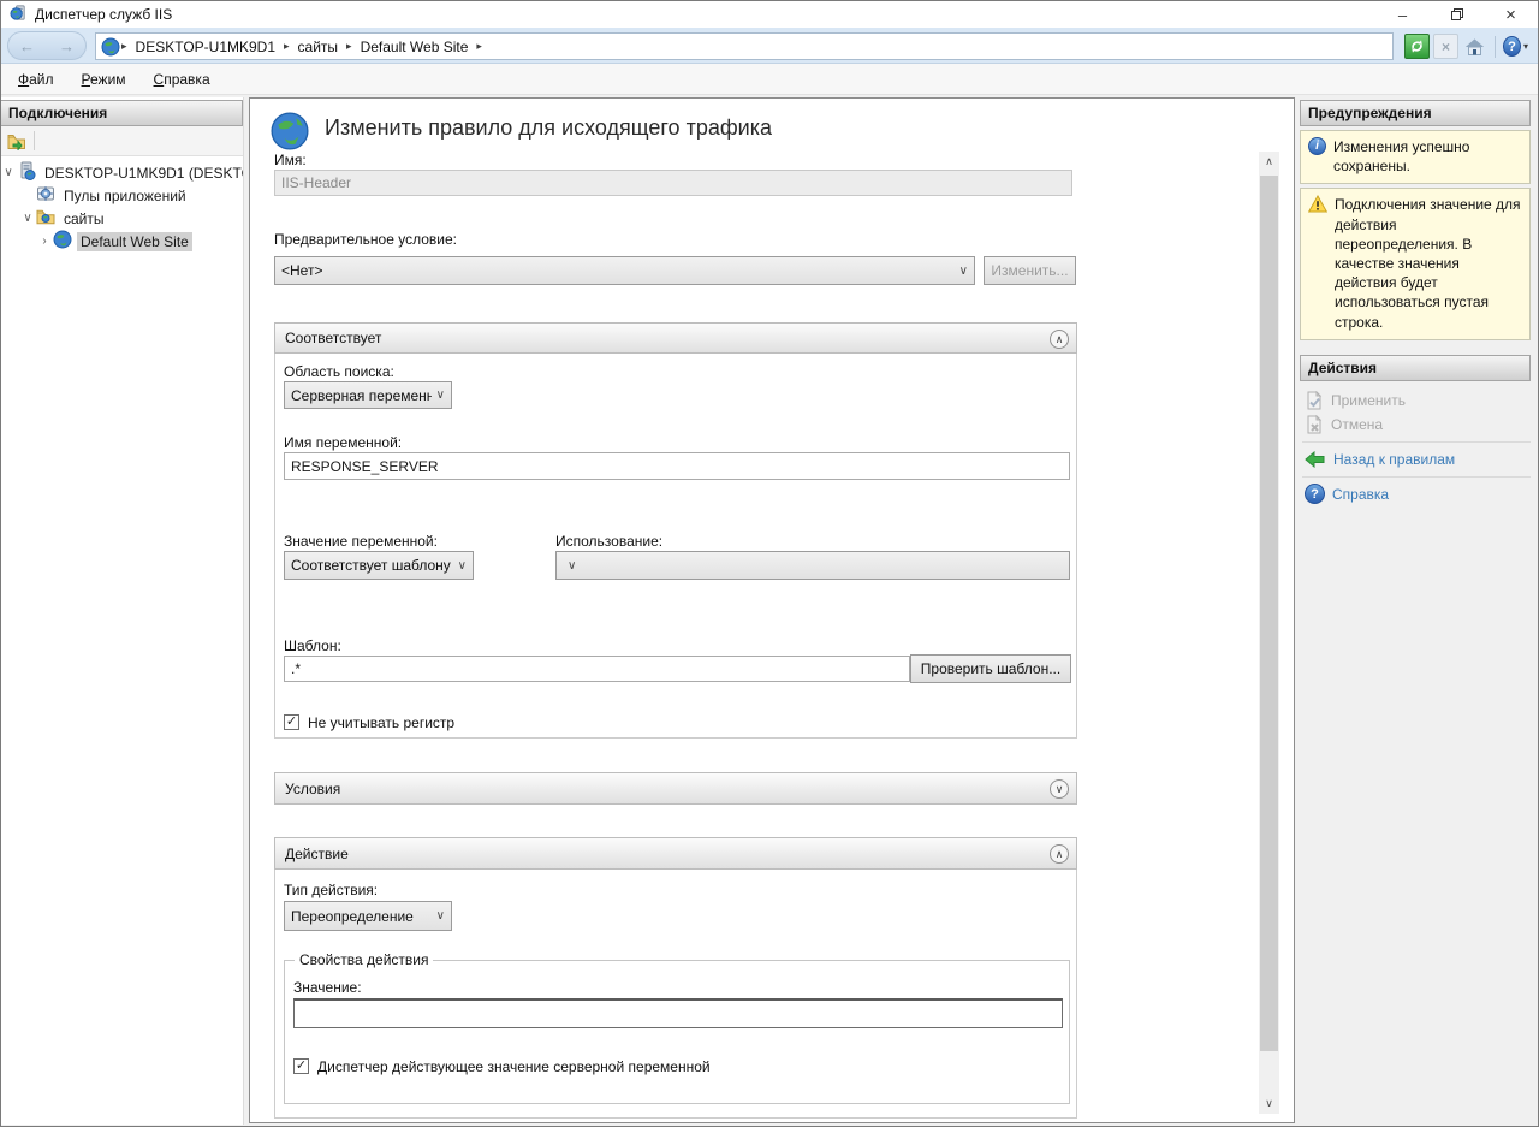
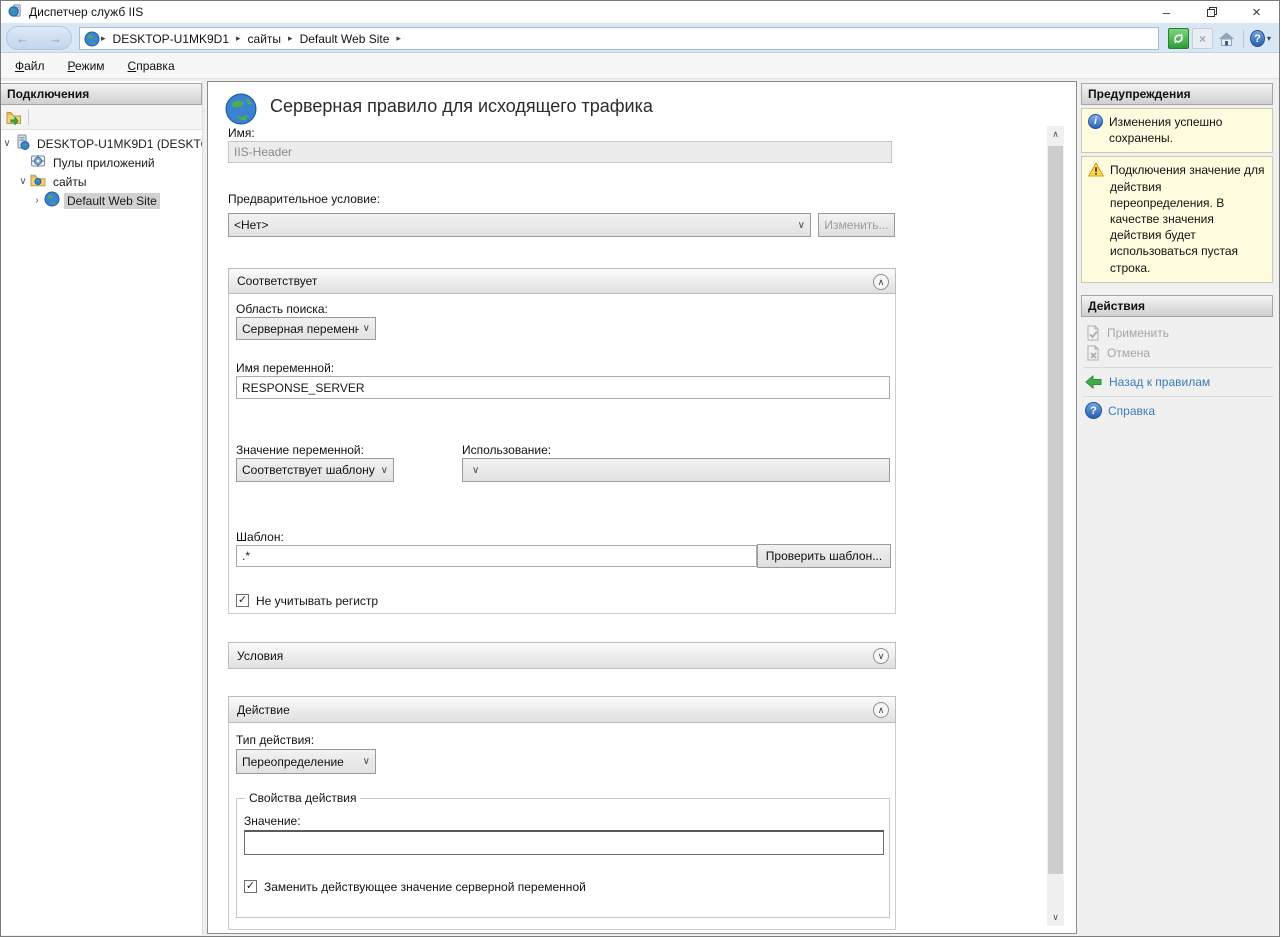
  Диспетчер служб IIS
  –
  ×
  ←
  →
  ▸
  DESKTOP-U1MK9D1
  ▸
  сайты
  ▸
  Default Web Site
  ▸
  ×
  ?
  ▾
  Файл
  Режим
  Справка
  Подключения
  ∨
  DESKTOP-U1MK9D1 (DESKT
  Пулы приложений
  ∨
  сайты
  ›
  Default Web Site
- Изменить правило для исходящего трафика
+ Серверная правило для исходящего трафика
  Имя:
  IIS-Header
  Предварительное условие:
  <Нет>
  ∨
  Изменить...
  Соответствует
  ∧
  Область поиска:
  Серверная переменн
  ∨
  Имя переменной:
  RESPONSE_SERVER
  Значение переменной:
  Соответствует шаблону
  ∨
  Использование:
  ∨
  Шаблон:
  .*
  Проверить шаблон...
  ✓
  Не учитывать регистр
  Условия
  ∨
  Действие
  ∧
  Тип действия:
  Переопределение
  ∨
  Свойства действия
  Значение:
  ✓
- Диспетчер действующее значение серверной переменной
+ Заменить действующее значение серверной переменной
  ∧
  ∨
  Предупреждения
  i
  Изменения успешно сохранены.
  Подключения значение для действия переопределения. В качестве значения действия будет использоваться пустая строка.
  Действия
  Применить
  Отмена
  Назад к правилам
  ?
  Справка
